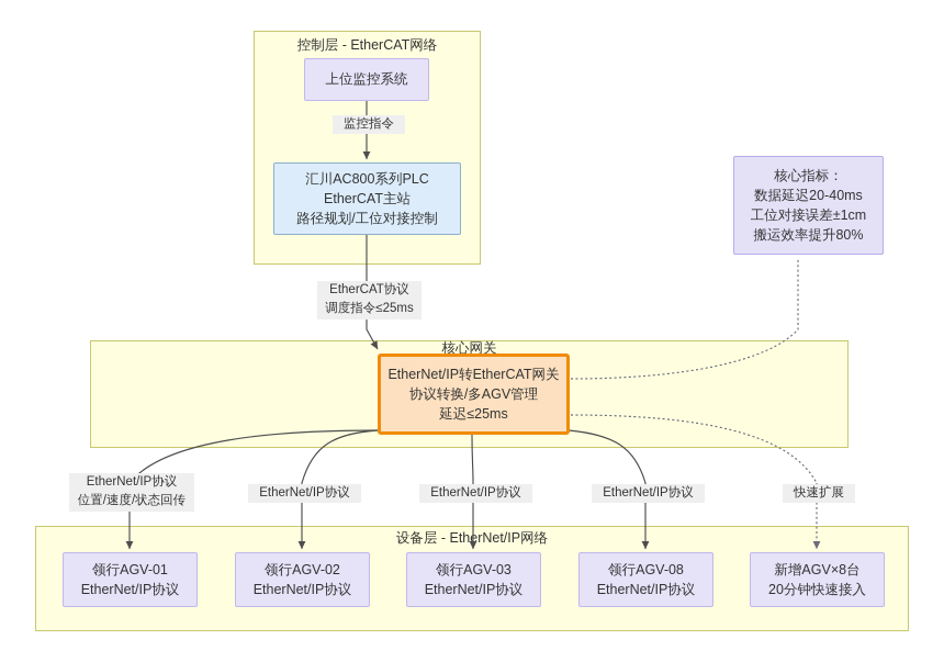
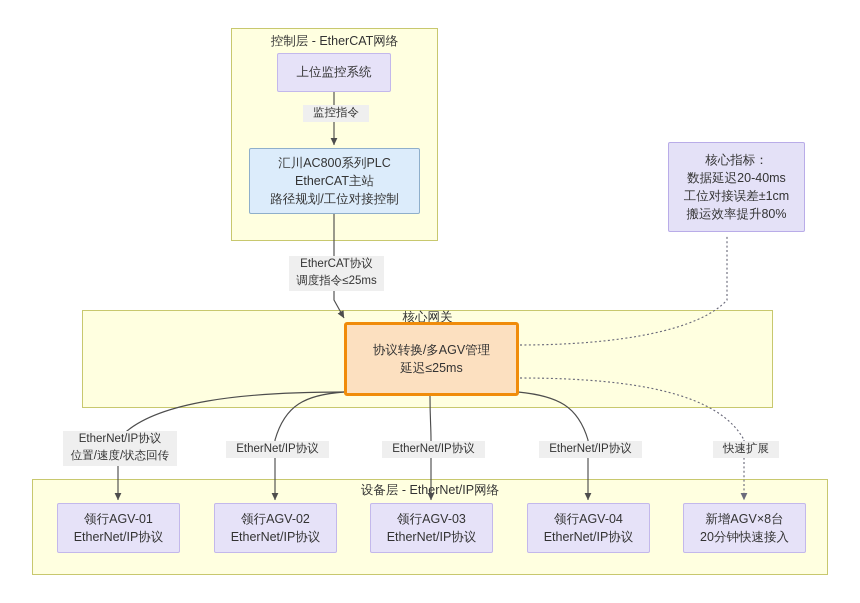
  控制层 - EtherCAT网络
  核心网关
  设备层 - EtherNet/IP网络
  上位监控系统
  汇川AC800系列PLC
  EtherCAT主站
  路径规划/工位对接控制
- EtherNet/IP转EtherCAT网关
  协议转换/多AGV管理
  延迟≤25ms
  核心指标：
  数据延迟20-40ms
  工位对接误差±1cm
  搬运效率提升80%
  领行AGV-01
  EtherNet/IP协议
  领行AGV-02
  EtherNet/IP协议
  领行AGV-03
  EtherNet/IP协议
- 领行AGV-08
+ 领行AGV-04
  EtherNet/IP协议
  新增AGV×8台
  20分钟快速接入
  监控指令
  EtherCAT协议
  调度指令≤25ms
  EtherNet/IP协议
  位置/速度/状态回传
  EtherNet/IP协议
  EtherNet/IP协议
  EtherNet/IP协议
  快速扩展
